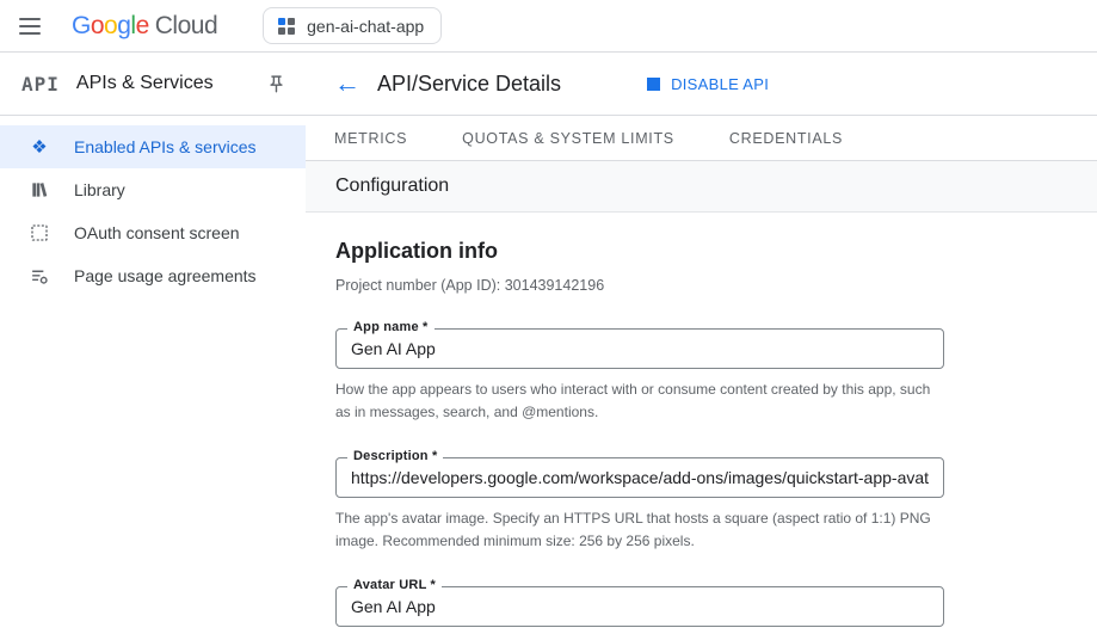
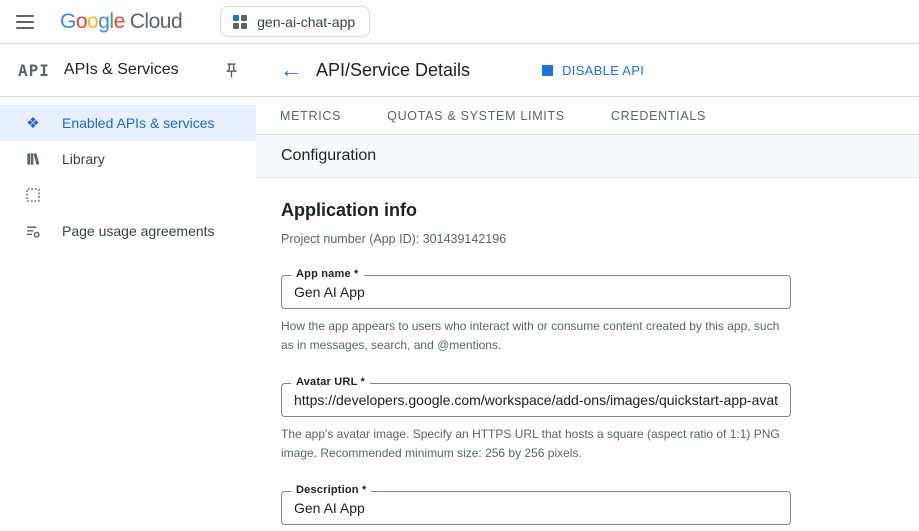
  G
  o
  o
  g
  l
  e
  Cloud
  gen-ai-chat-app
  API
  APIs & Services
  ❖
  Enabled APIs & services
  Library
- OAuth consent screen
  Page usage agreements
  ←
  API/Service Details
  DISABLE API
  METRICS
  QUOTAS & SYSTEM LIMITS
  CREDENTIALS
  Configuration
  Application info
  Project number (App ID): 301439142196
  App name *
  Gen AI App
  How the app appears to users who interact with or consume content created by this app, such as in messages, search, and @mentions.
- Description *
+ Avatar URL *
  https://developers.google.com/workspace/add-ons/images/quickstart-app-avat
  The app's avatar image. Specify an HTTPS URL that hosts a square (aspect ratio of 1:1) PNG image. Recommended minimum size: 256 by 256 pixels.
- Avatar URL *
+ Description *
  Gen AI App
